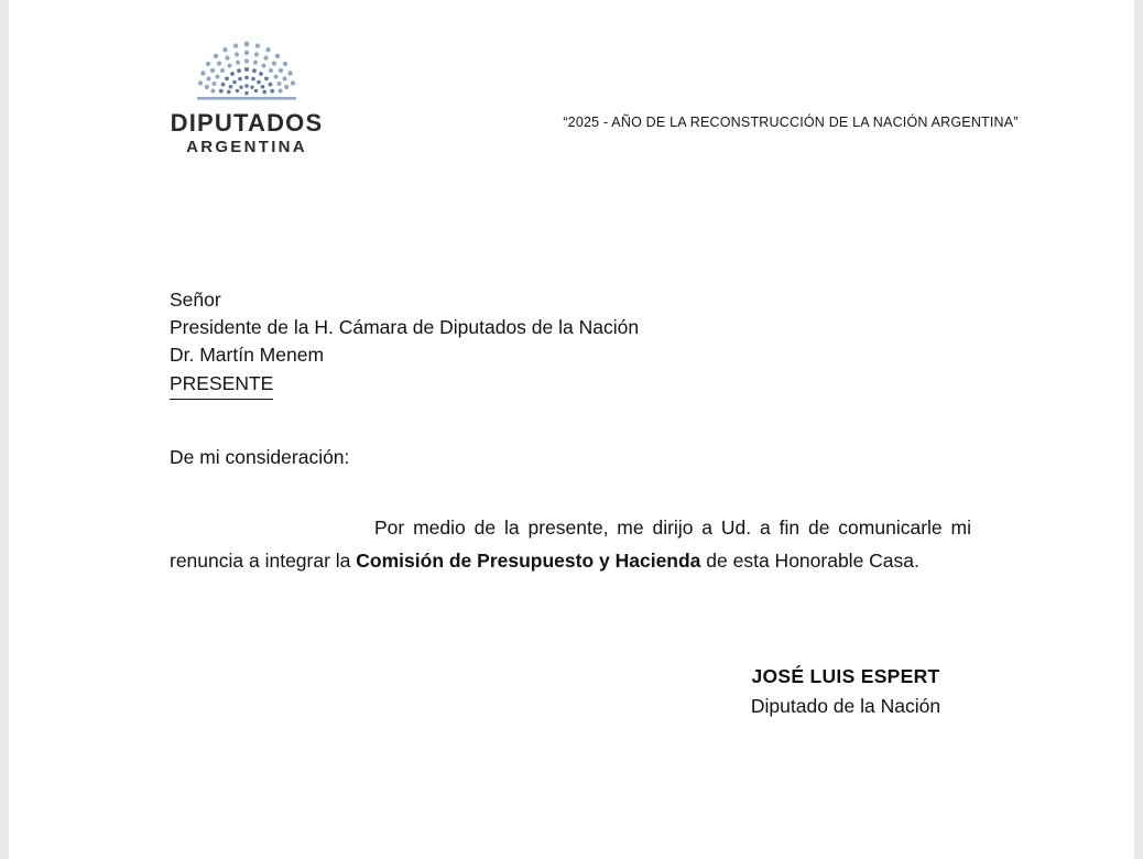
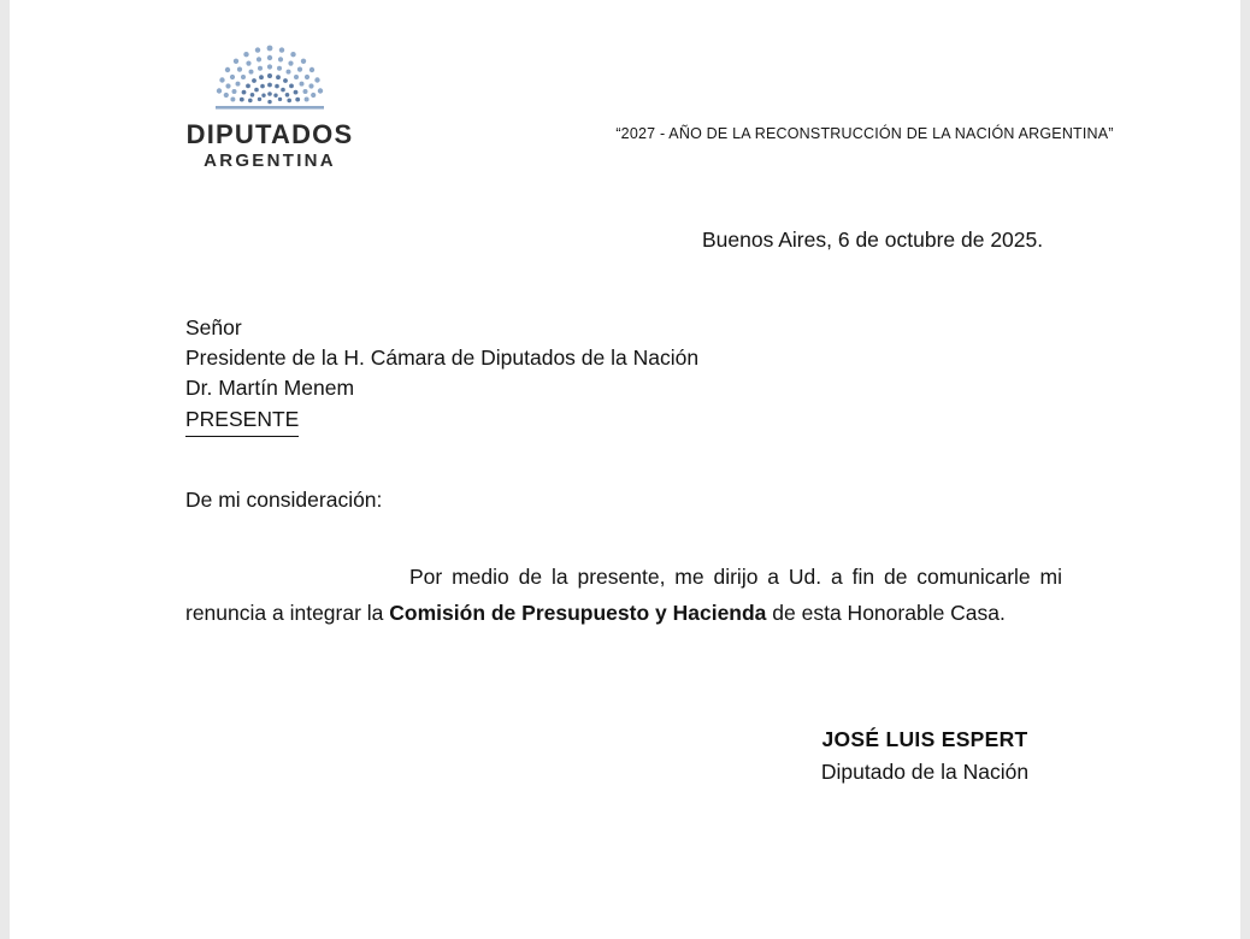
  DIPUTADOS
  ARGENTINA
- “2025 - AÑO DE LA RECONSTRUCCIÓN DE LA NACIÓN ARGENTINA”
+ “2027 - AÑO DE LA RECONSTRUCCIÓN DE LA NACIÓN ARGENTINA”
+ Buenos Aires, 6 de octubre de 2025.
  Señor
  Presidente de la H. Cámara de Diputados de la Nación
  Dr. Martín Menem
  PRESENTE
  De mi consideración:
  Por medio de la presente, me dirijo a Ud. a fin de comunicarle mi renuncia a integrar la Comisión de Presupuesto y Hacienda de esta Honorable Casa.
  JOSÉ LUIS ESPERT
  Diputado de la Nación
